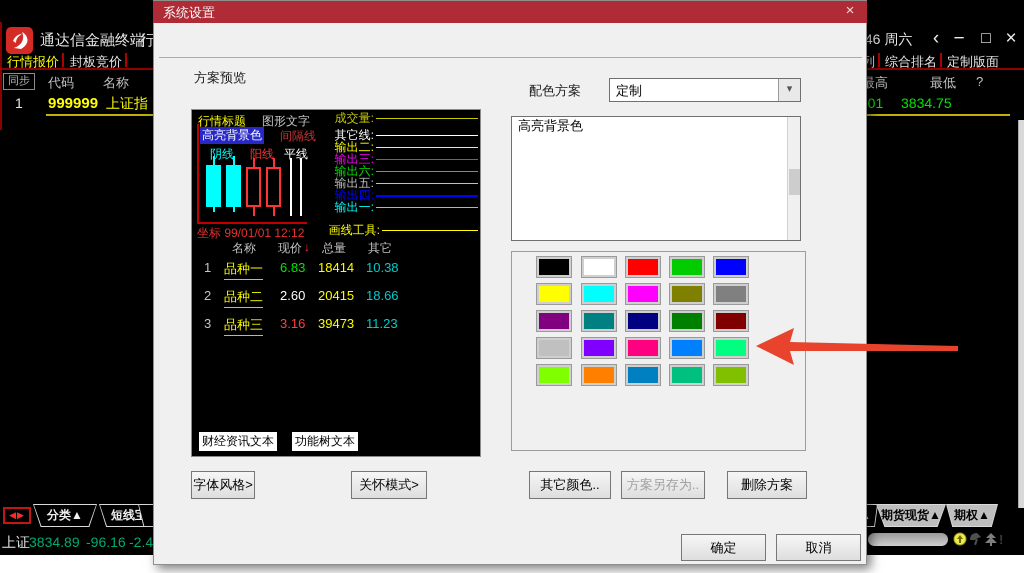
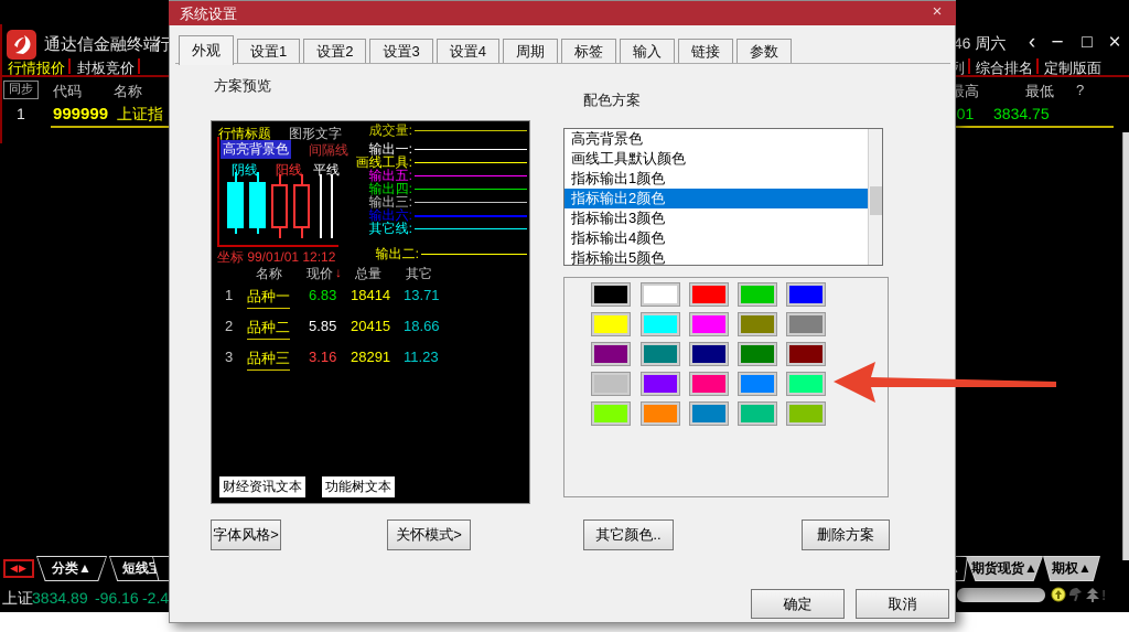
  通达信金融终端
  行
  46 周六
  ‹
  −
  □
  ×
  行情报价
  封板竞价
  列
  综合排名
  定制版面
  同步
  代码
  名称
  最高
  最低
  ?
  1
  999999
  上证指
  3834.75
  ◀▶
  分类▲
  期货现货▲
  期权▲
  上证
  3834.89
  -96.16
  -2.4
  !
  系统设置
  ×
+ 外观
+ 设置1
+ 设置2
+ 设置3
+ 设置4
+ 周期
+ 标签
+ 输入
+ 链接
+ 参数
  方案预览
  行情标题
  图形文字
  高亮背景色
  间隔线
  阴线
  阳线
  平线
  坐标 99/01/01 12:12
  成交量:
- 其它线:
+ 输出一:
- 输出二:
+ 画线工具:
- 输出三:
+ 输出五:
- 输出六:
+ 输出四:
- 输出五:
+ 输出三:
- 输出四:
+ 输出六:
- 输出一:
+ 其它线:
- 画线工具:
+ 输出二:
  名称
  现价
  ↓
  总量
  其它
  1
  品种一
  6.83
  18414
- 10.38
+ 13.71
  2
  品种二
- 2.60
+ 5.85
  20415
  18.66
  3
  品种三
  3.16
- 39473
+ 28291
  11.23
  财经资讯文本
  功能树文本
  配色方案
- 定制
- ▾
  高亮背景色
+ 画线工具默认颜色
+ 指标输出1颜色
+ 指标输出2颜色
+ 指标输出3颜色
+ 指标输出4颜色
+ 指标输出5颜色
  字体风格>
  关怀模式>
  其它颜色..
- 方案另存为..
  删除方案
  确定
  取消
